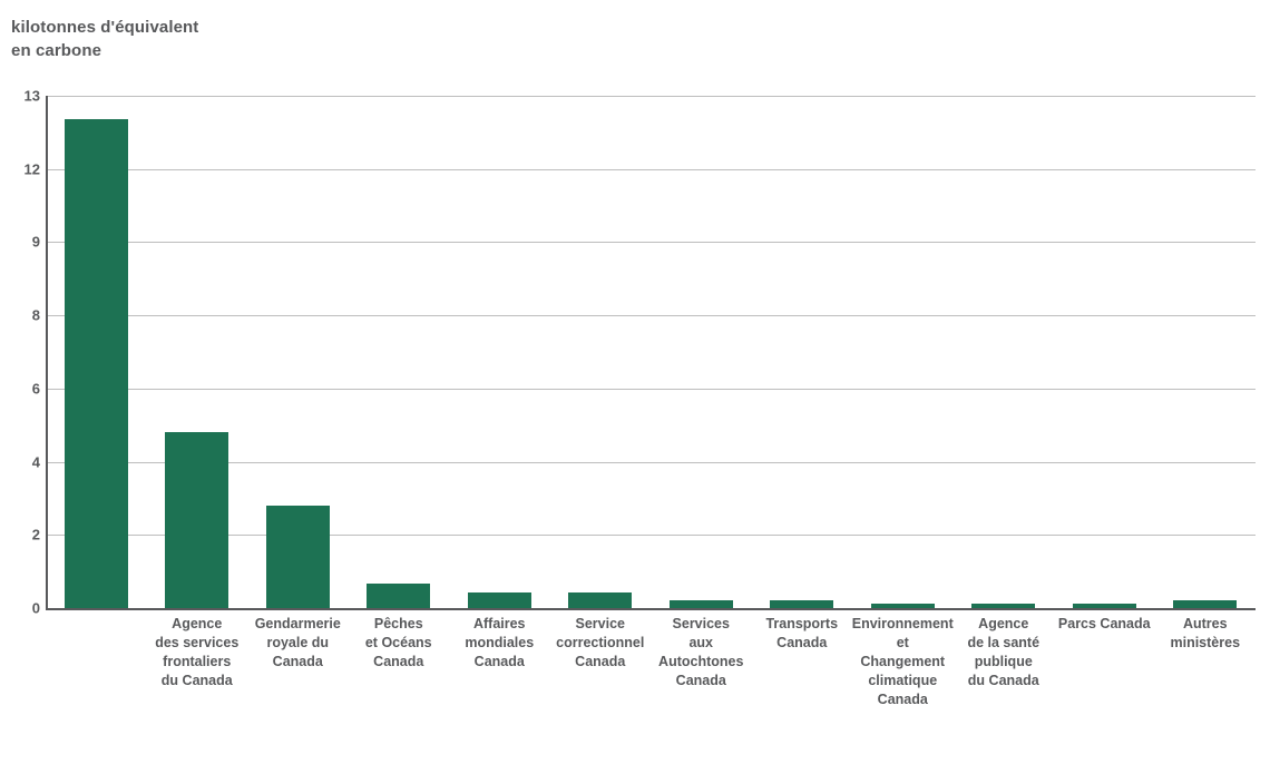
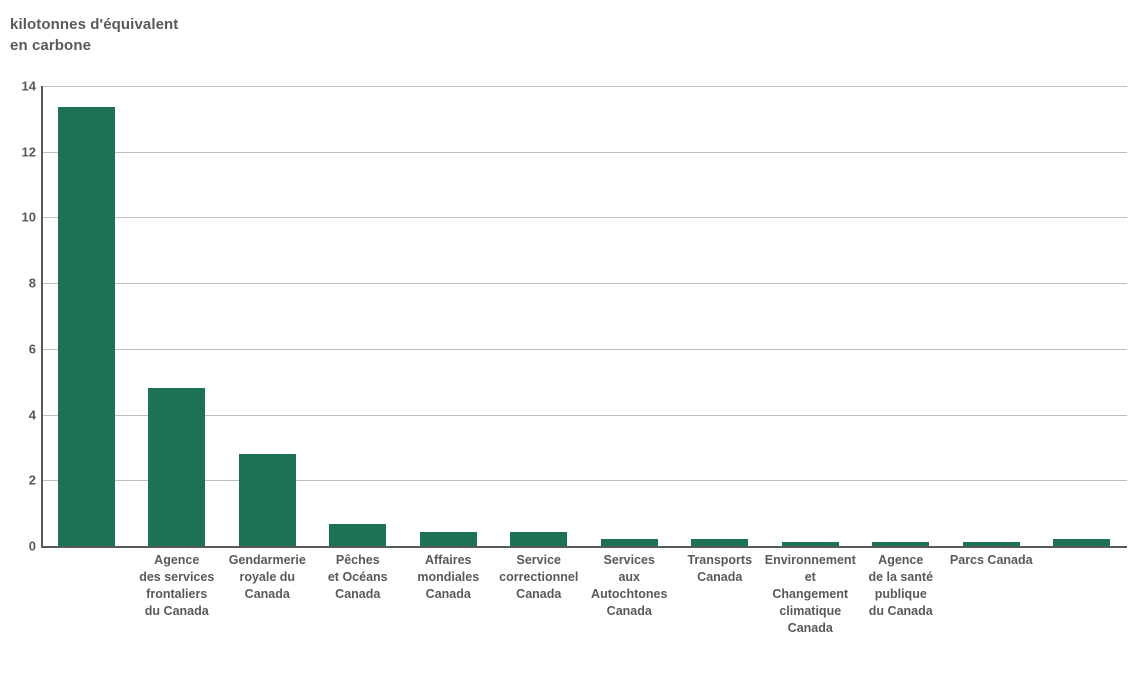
  kilotonnes d'équivalent
  en carbone
  0
  2
  4
  6
  8
- 9
+ 10
  12
- 13
+ 14
  Agence
  des services
  frontaliers
  du Canada
  Gendarmerie
  royale du
  Canada
  Pêches
  et Océans
  Canada
  Affaires
  mondiales
  Canada
  Service
  correctionnel
  Canada
  Services
  aux
  Autochtones
  Canada
  Transports
  Canada
  Environnement
  et
  Changement
  climatique
  Canada
  Agence
  de la santé
  publique
  du Canada
  Parcs Canada
- Autres
- ministères
